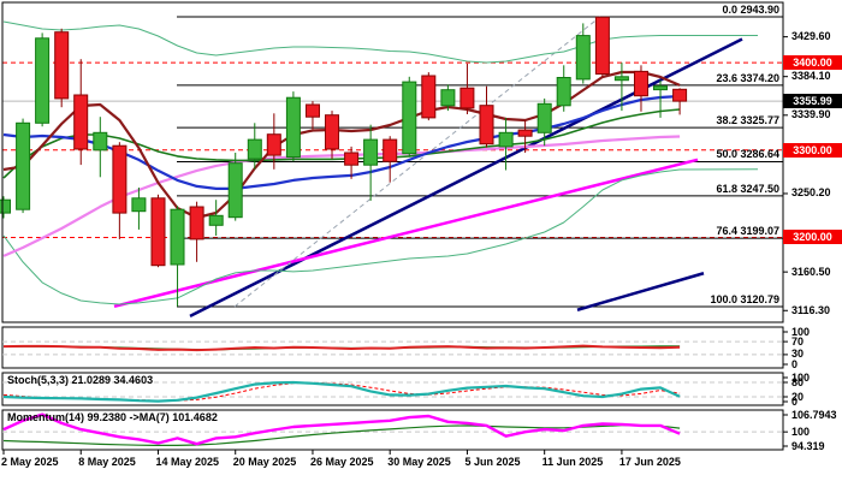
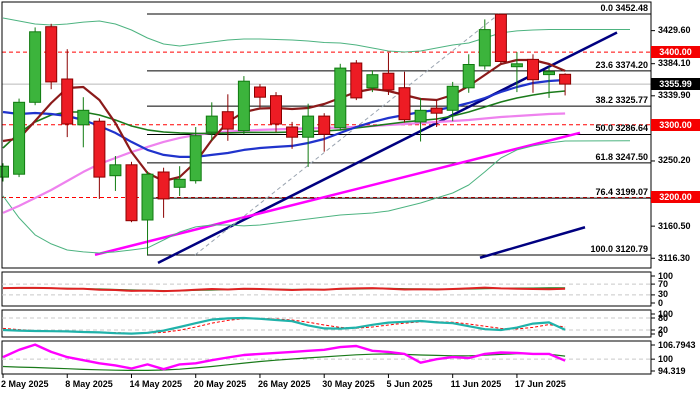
- Stoch(5,3,3) 21.0289 34.4603
- Momentum(14) 99.2380 ->MA(7) 101.4682
  3429.60
  3384.10
  3339.90
  3250.20
  3160.50
  3116.30
  100
  70
  30
  0
  100
  80
  20
  0
  106.7943
  100
  94.319
- 0.0 2943.90
+ 0.0 3452.48
  23.6 3374.20
  38.2 3325.77
  50.0 3286.64
  61.8 3247.50
  76.4 3199.07
  100.0 3120.79
  2 May 2025
  8 May 2025
  14 May 2025
  20 May 2025
  26 May 2025
  30 May 2025
  5 Jun 2025
  11 Jun 2025
  17 Jun 2025
  3400.00
  3300.00
  3200.00
  3355.99
